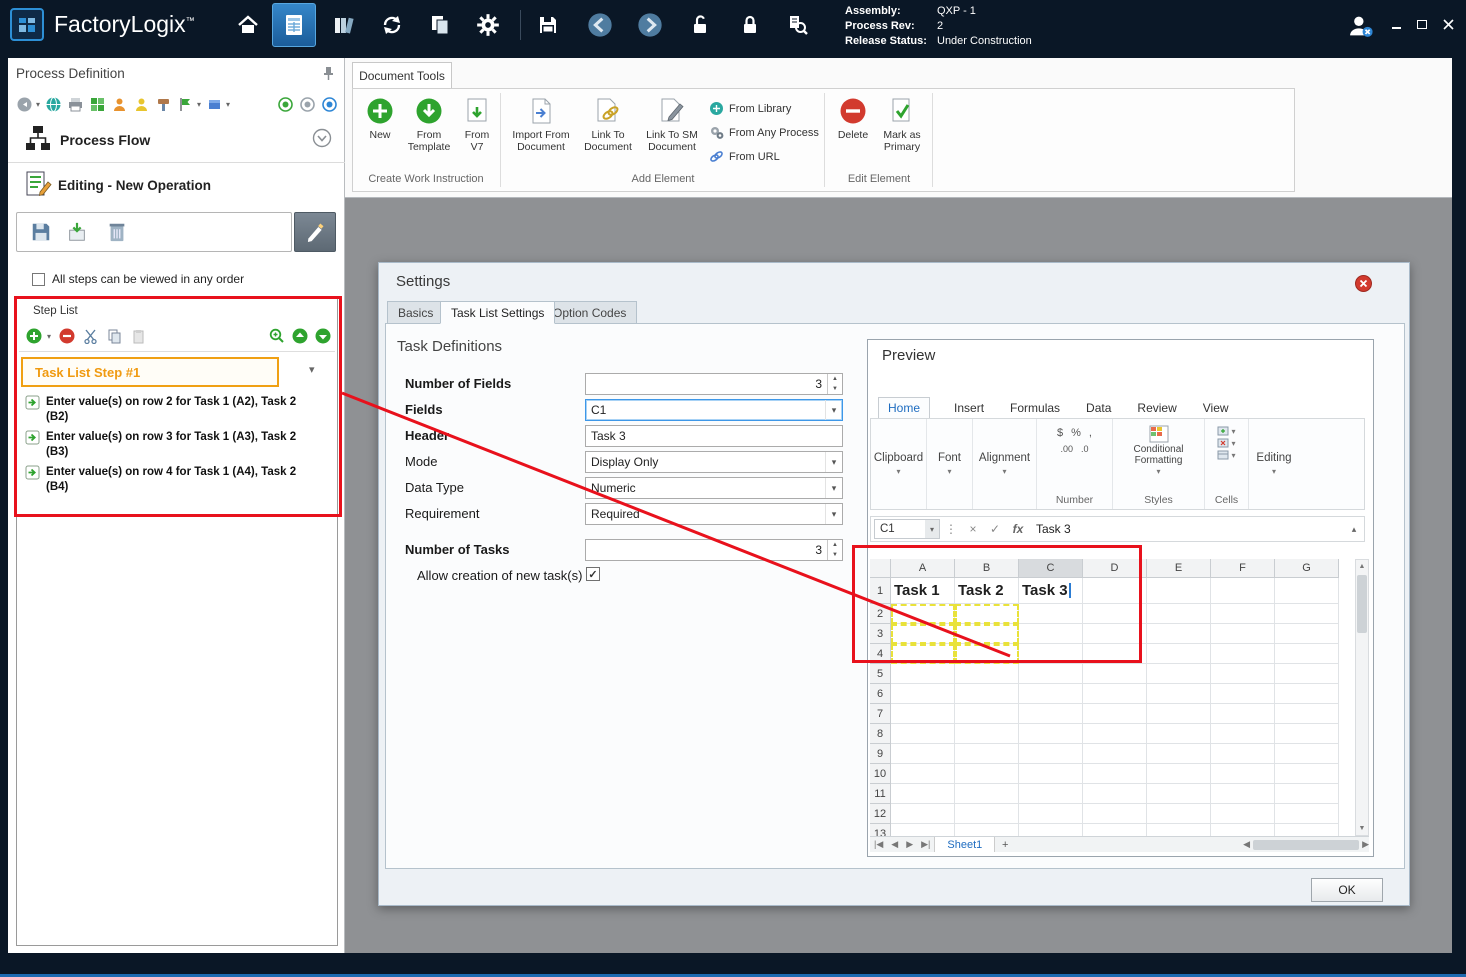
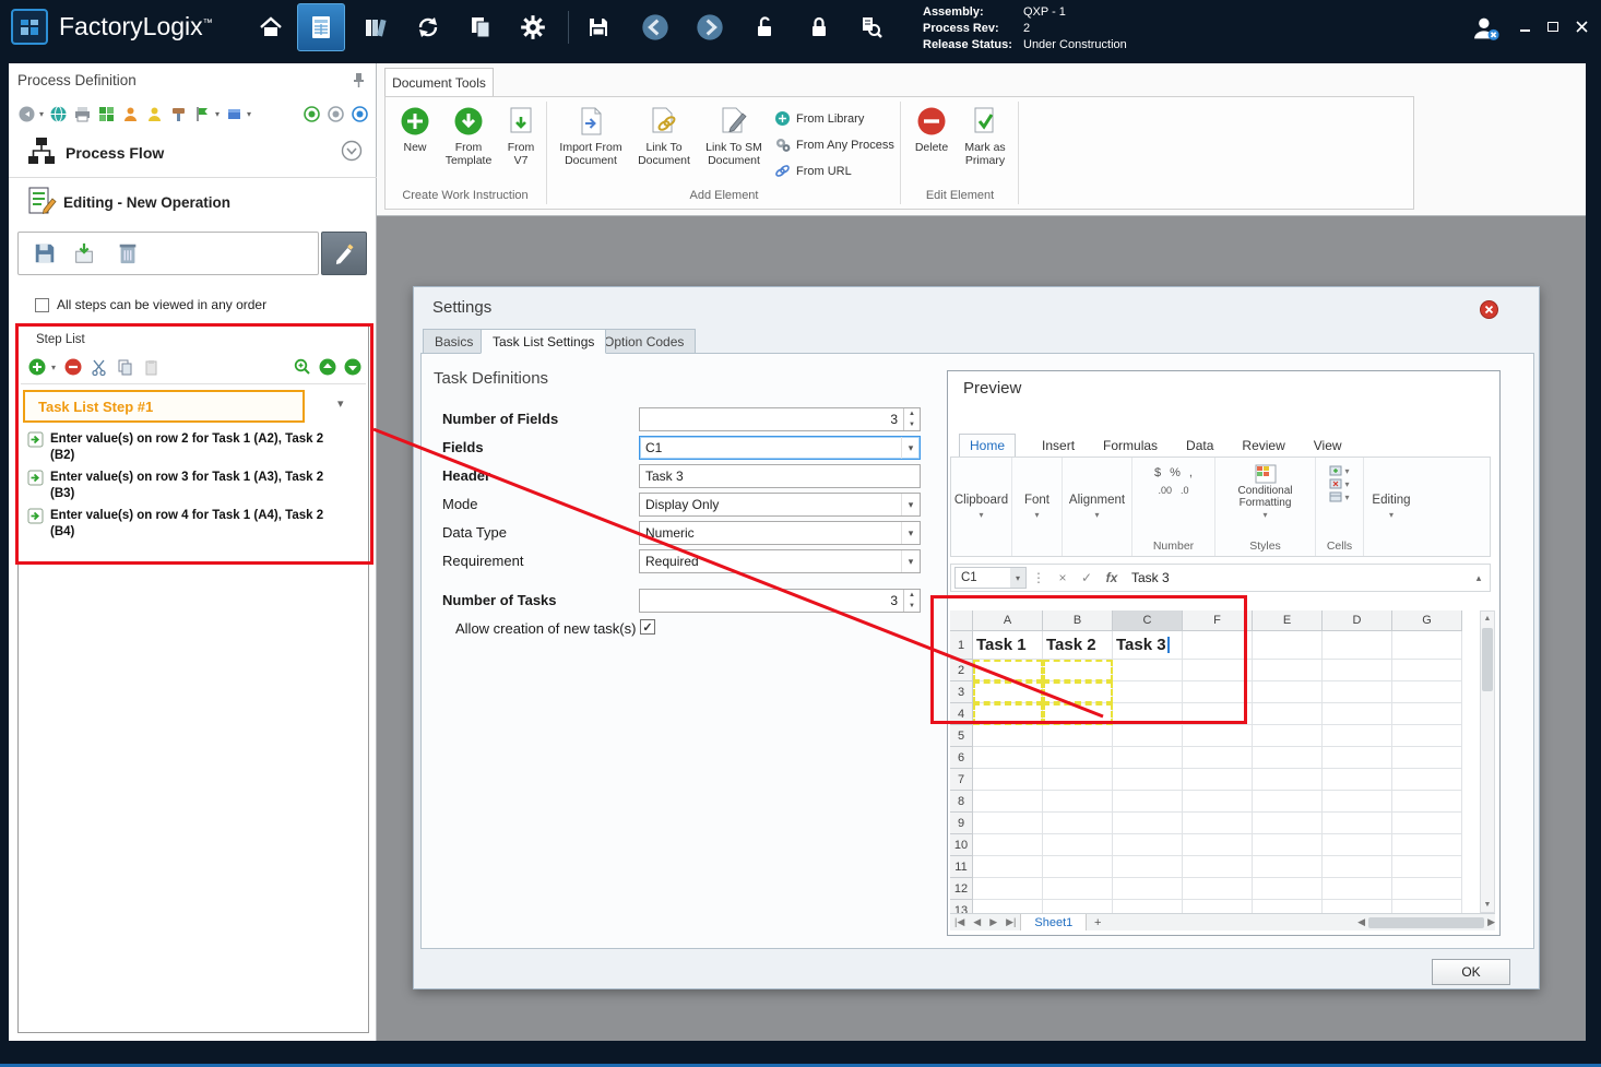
  FactoryLogix™
  Assembly: QXP - 1
  Process Rev: 2
  Release Status: Under Construction
  Process Definition
  ▾
  ▾
  ▾
  Process Flow
  Editing - New Operation
  All steps can be viewed in any order
  Step List
  ▾
  Task List Step #1
  ▾
  Enter value(s) on row 2 for Task 1 (A2), Task 2 (B2)
  Enter value(s) on row 3 for Task 1 (A3), Task 2 (B3)
  Enter value(s) on row 4 for Task 1 (A4), Task 2 (B4)
  Document Tools
  New
  From Template
  From V7
  Create Work Instruction
  Import From Document
  Link To Document
  Link To SM Document
  From Library
  From Any Process
  From URL
  Add Element
  Delete
  Mark as Primary
  Edit Element
  Settings
  Basics
  Task List Settings
  Option Codes
  Task Definitions
  Number of Fields
  3
  Fields
  C1
  ▾
  Heade
  Task 3
  Mode
  Display Only
  ▾
  Data Type
  Numeric
  ▾
  Requirement
  Required
  ▾
  Number of Tasks
  3
  Allow creation of new task(s)
  ✓
  Preview
  Home
  Insert
  Formulas
  Data
  Review
  View
  Clipboard
  ▾
  Font
  ▾
  Alignment
  ▾
  $
  %
  ,
  .00
  .0
  Number
  Conditional Formatting
  ▾
  Styles
  ▾
  ▾
  ▾
  Cells
  Editing
  ▾
  C1
  ▾
  ⋮
  ×
  ✓
  fx
  Task 3
  ▴
  A
  B
  C
- D
+ F
  E
- F
+ D
  G
  1
  Task 1
  Task 2
  Task 3
  2
  3
  4
  5
  6
  7
  8
  9
  10
  11
  12
  13
  |◀
  ◀
  ▶
  ▶|
  Sheet1
  +
  ◀
  ▶
  OK
